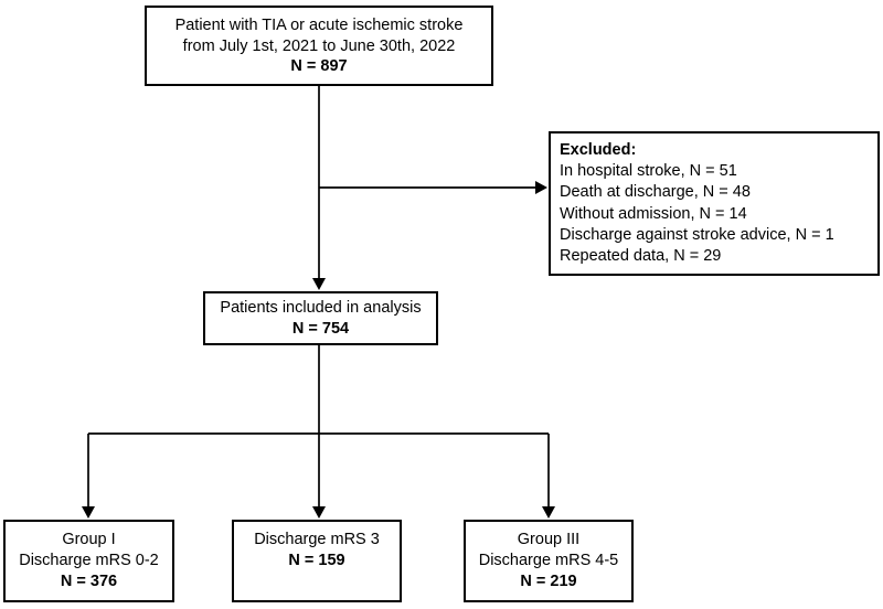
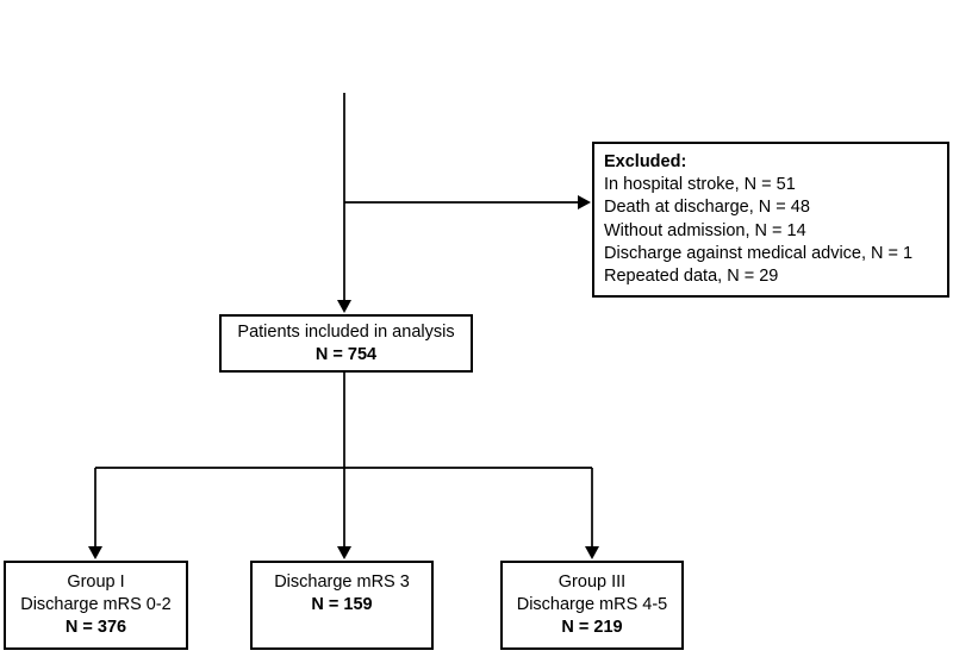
- Patient with TIA or acute ischemic stroke
- from July 1st, 2021 to June 30th, 2022
- N = 897
  Excluded:
  In hospital stroke, N = 51
  Death at discharge, N = 48
  Without admission, N = 14
- Discharge against stroke advice, N = 1
+ Discharge against medical advice, N = 1
  Repeated data, N = 29
  Patients included in analysis
  N = 754
  Group I
  Discharge mRS 0-2
  N = 376
  Discharge mRS 3
  N = 159
  Group III
  Discharge mRS 4-5
  N = 219
